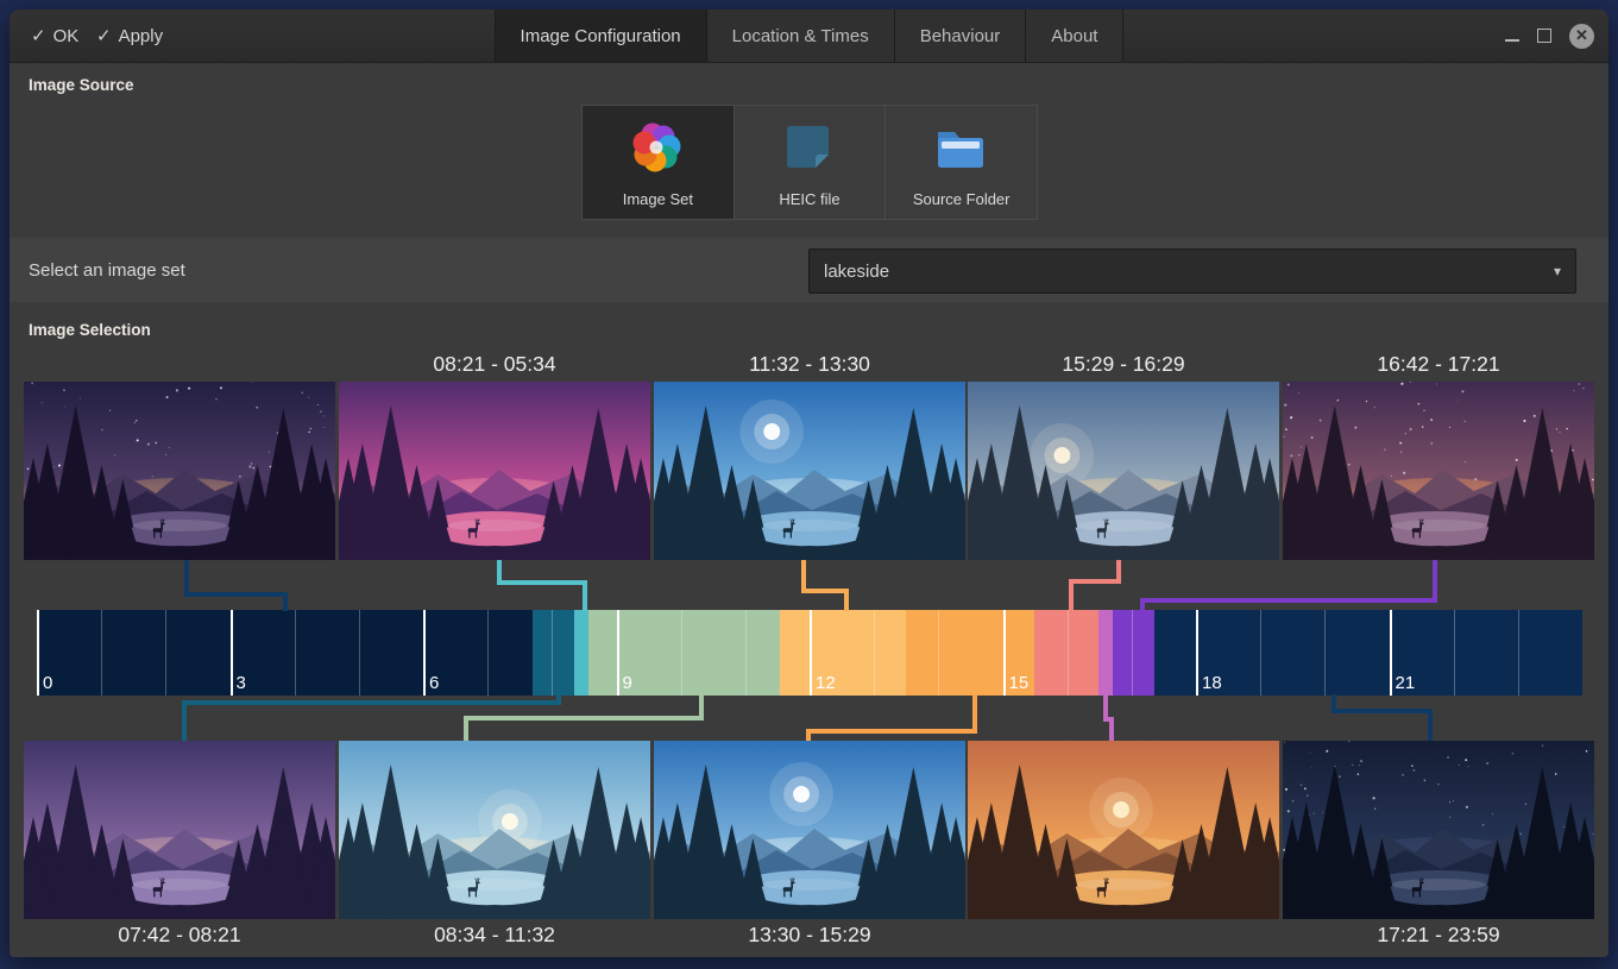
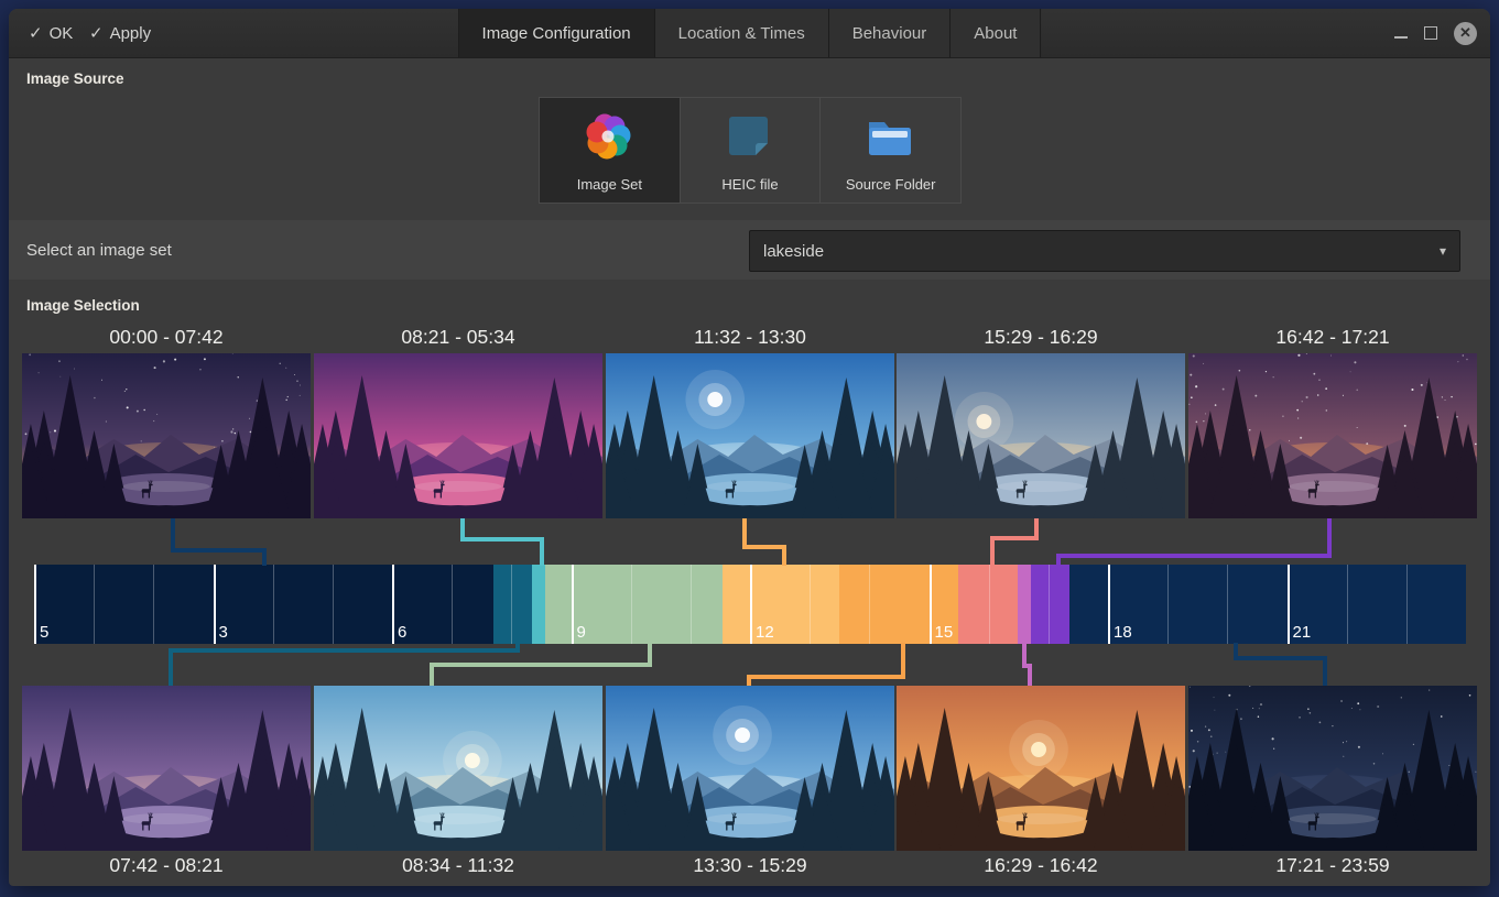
  ✓
  OK
  ✓
  Apply
  Image Configuration
  Location & Times
  Behaviour
  About
  ✕
  Image Source
  Image Set
  HEIC file
  Source Folder
  Select an image set
  lakeside
  ▾
  Image Selection
+ 00:00 - 07:42
  08:21 - 05:34
  11:32 - 13:30
  15:29 - 16:29
  16:42 - 17:21
- 0
+ 5
  3
  6
  9
  12
  15
  18
  21
  07:42 - 08:21
  08:34 - 11:32
  13:30 - 15:29
+ 16:29 - 16:42
  17:21 - 23:59
